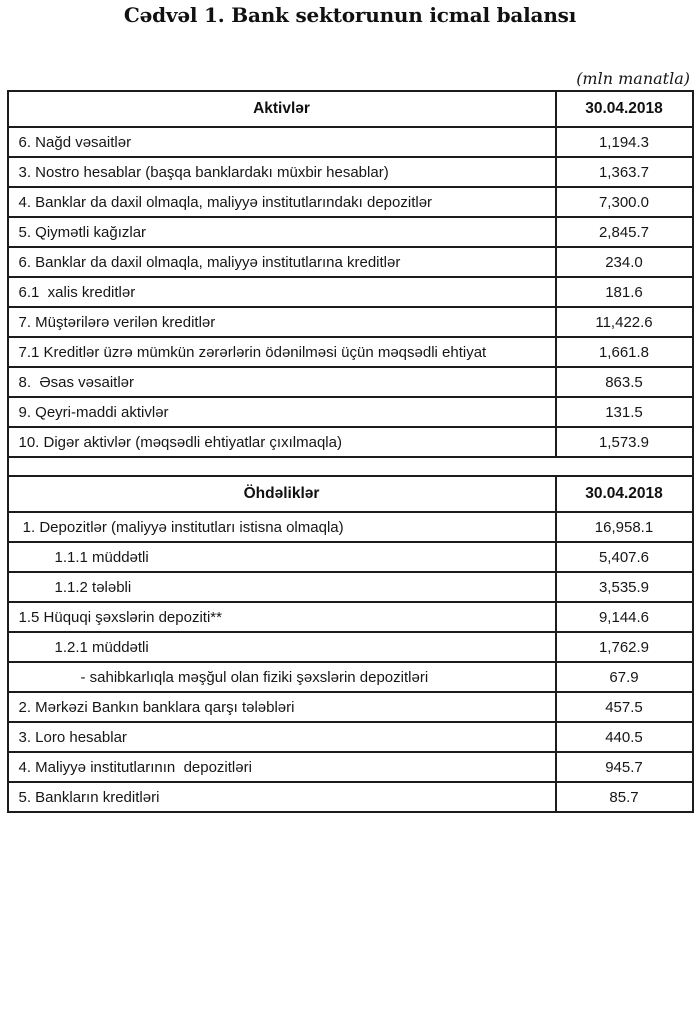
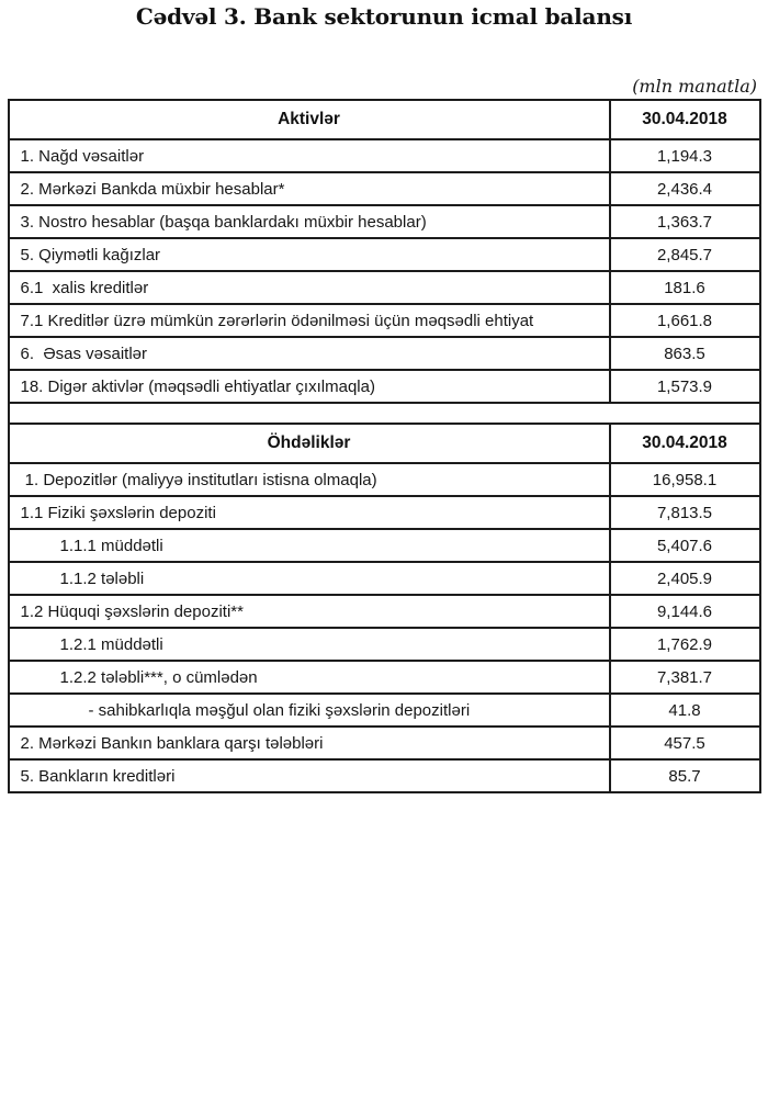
- Cədvəl 1. Bank sektorunun icmal balansı
+ Cədvəl 3. Bank sektorunun icmal balansı
  (mln manatla)
  Aktivlər	30.04.2018
- 6. Nağd vəsaitlər	1,194.3
+ 1. Nağd vəsaitlər	1,194.3
+ 2. Mərkəzi Bankda müxbir hesablar*	2,436.4
  3. Nostro hesablar (başqa banklardakı müxbir hesablar)	1,363.7
- 4. Banklar da daxil olmaqla, maliyyə institutlarındakı depozitlər	7,300.0
  5. Qiymətli kağızlar	2,845.7
- 6. Banklar da daxil olmaqla, maliyyə institutlarına kreditlər	234.0
  6.1 xalis kreditlər	181.6
- 7. Müştərilərə verilən kreditlər	11,422.6
  7.1 Kreditlər üzrə mümkün zərərlərin ödənilməsi üçün məqsədli ehtiyat	1,661.8
- 8. Əsas vəsaitlər	863.5
+ 6. Əsas vəsaitlər	863.5
- 9. Qeyri-maddi aktivlər	131.5
- 10. Digər aktivlər (məqsədli ehtiyatlar çıxılmaqla)	1,573.9
+ 18. Digər aktivlər (məqsədli ehtiyatlar çıxılmaqla)	1,573.9
  Öhdəliklər	30.04.2018
  1. Depozitlər (maliyyə institutları istisna olmaqla)	16,958.1
+ 1.1 Fiziki şəxslərin depoziti	7,813.5
  1.1.1 müddətli	5,407.6
- 1.1.2 tələbli	3,535.9
+ 1.1.2 tələbli	2,405.9
- 1.5 Hüquqi şəxslərin depoziti**	9,144.6
+ 1.2 Hüquqi şəxslərin depoziti**	9,144.6
  1.2.1 müddətli	1,762.9
+ 1.2.2 tələbli***, o cümlədən	7,381.7
- - sahibkarlıqla məşğul olan fiziki şəxslərin depozitləri	67.9
+ - sahibkarlıqla məşğul olan fiziki şəxslərin depozitləri	41.8
  2. Mərkəzi Bankın banklara qarşı tələbləri	457.5
- 3. Loro hesablar	440.5
- 4. Maliyyə institutlarının depozitləri	945.7
  5. Bankların kreditləri	85.7
